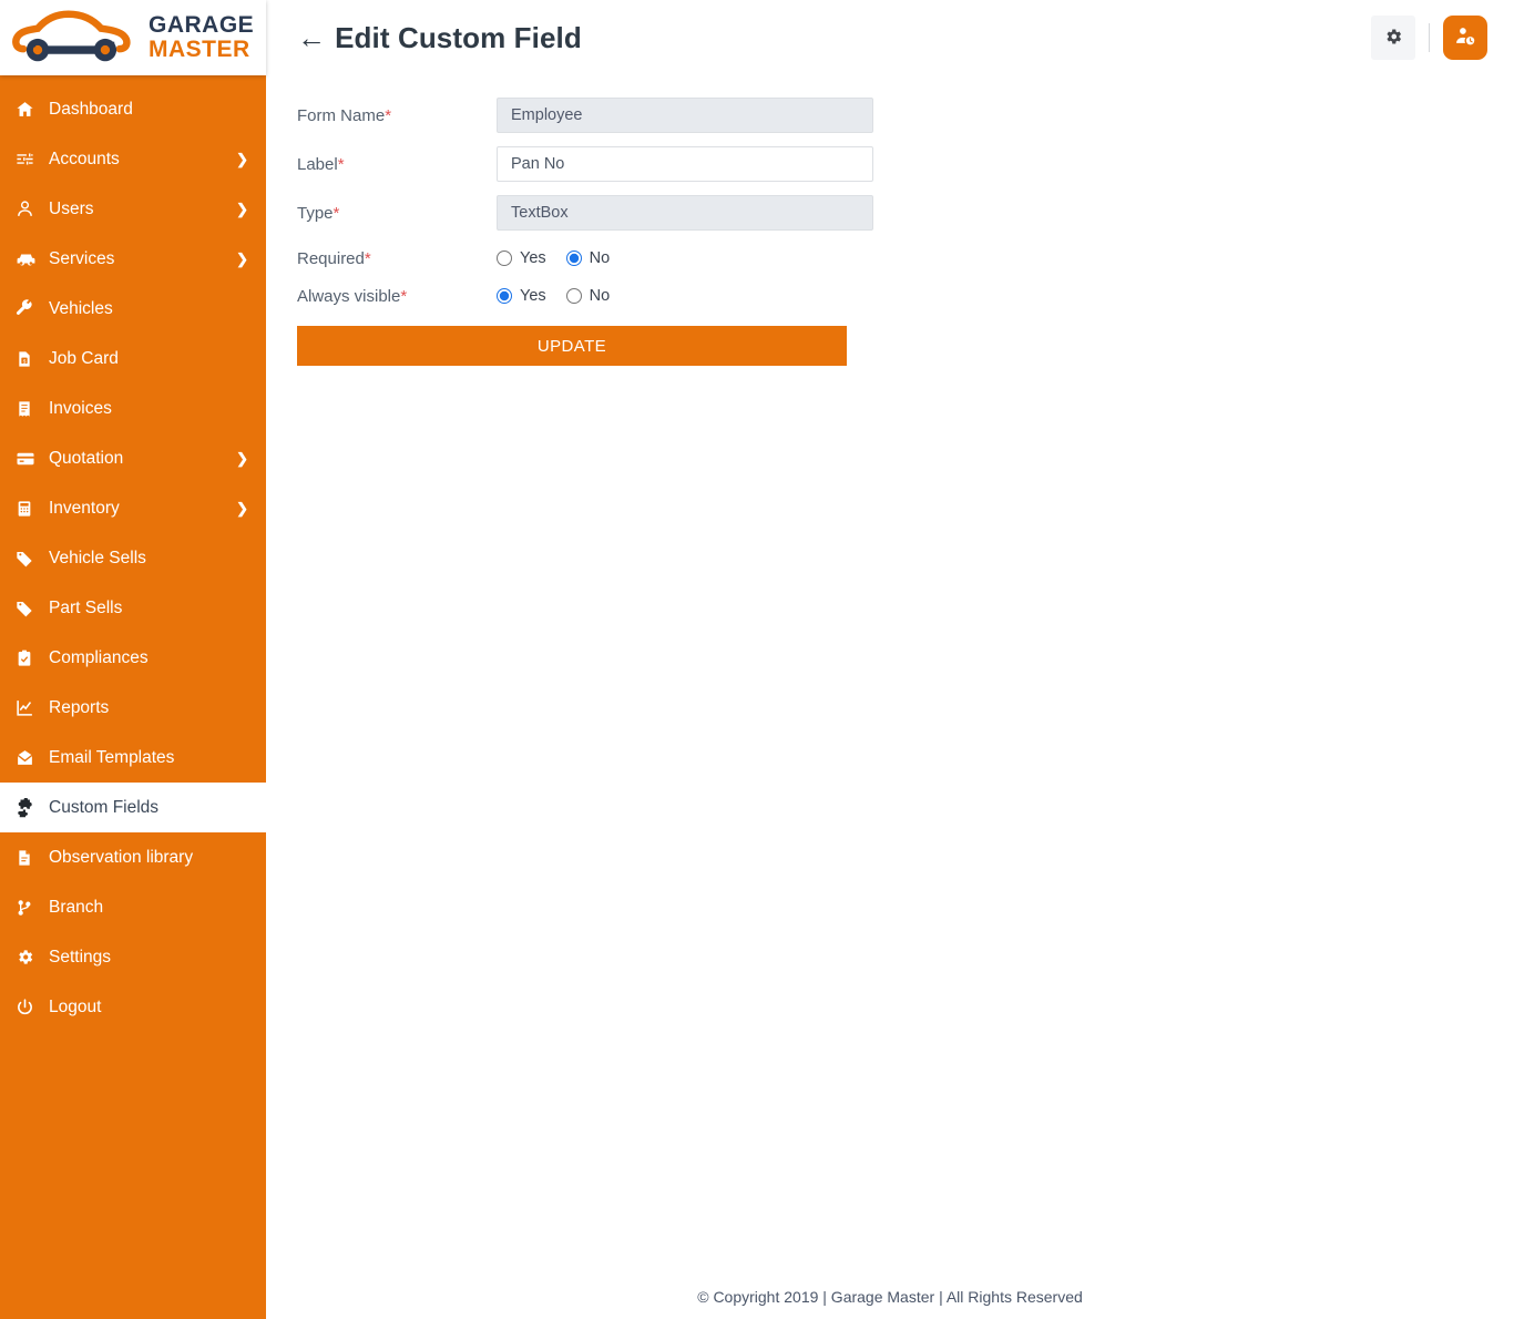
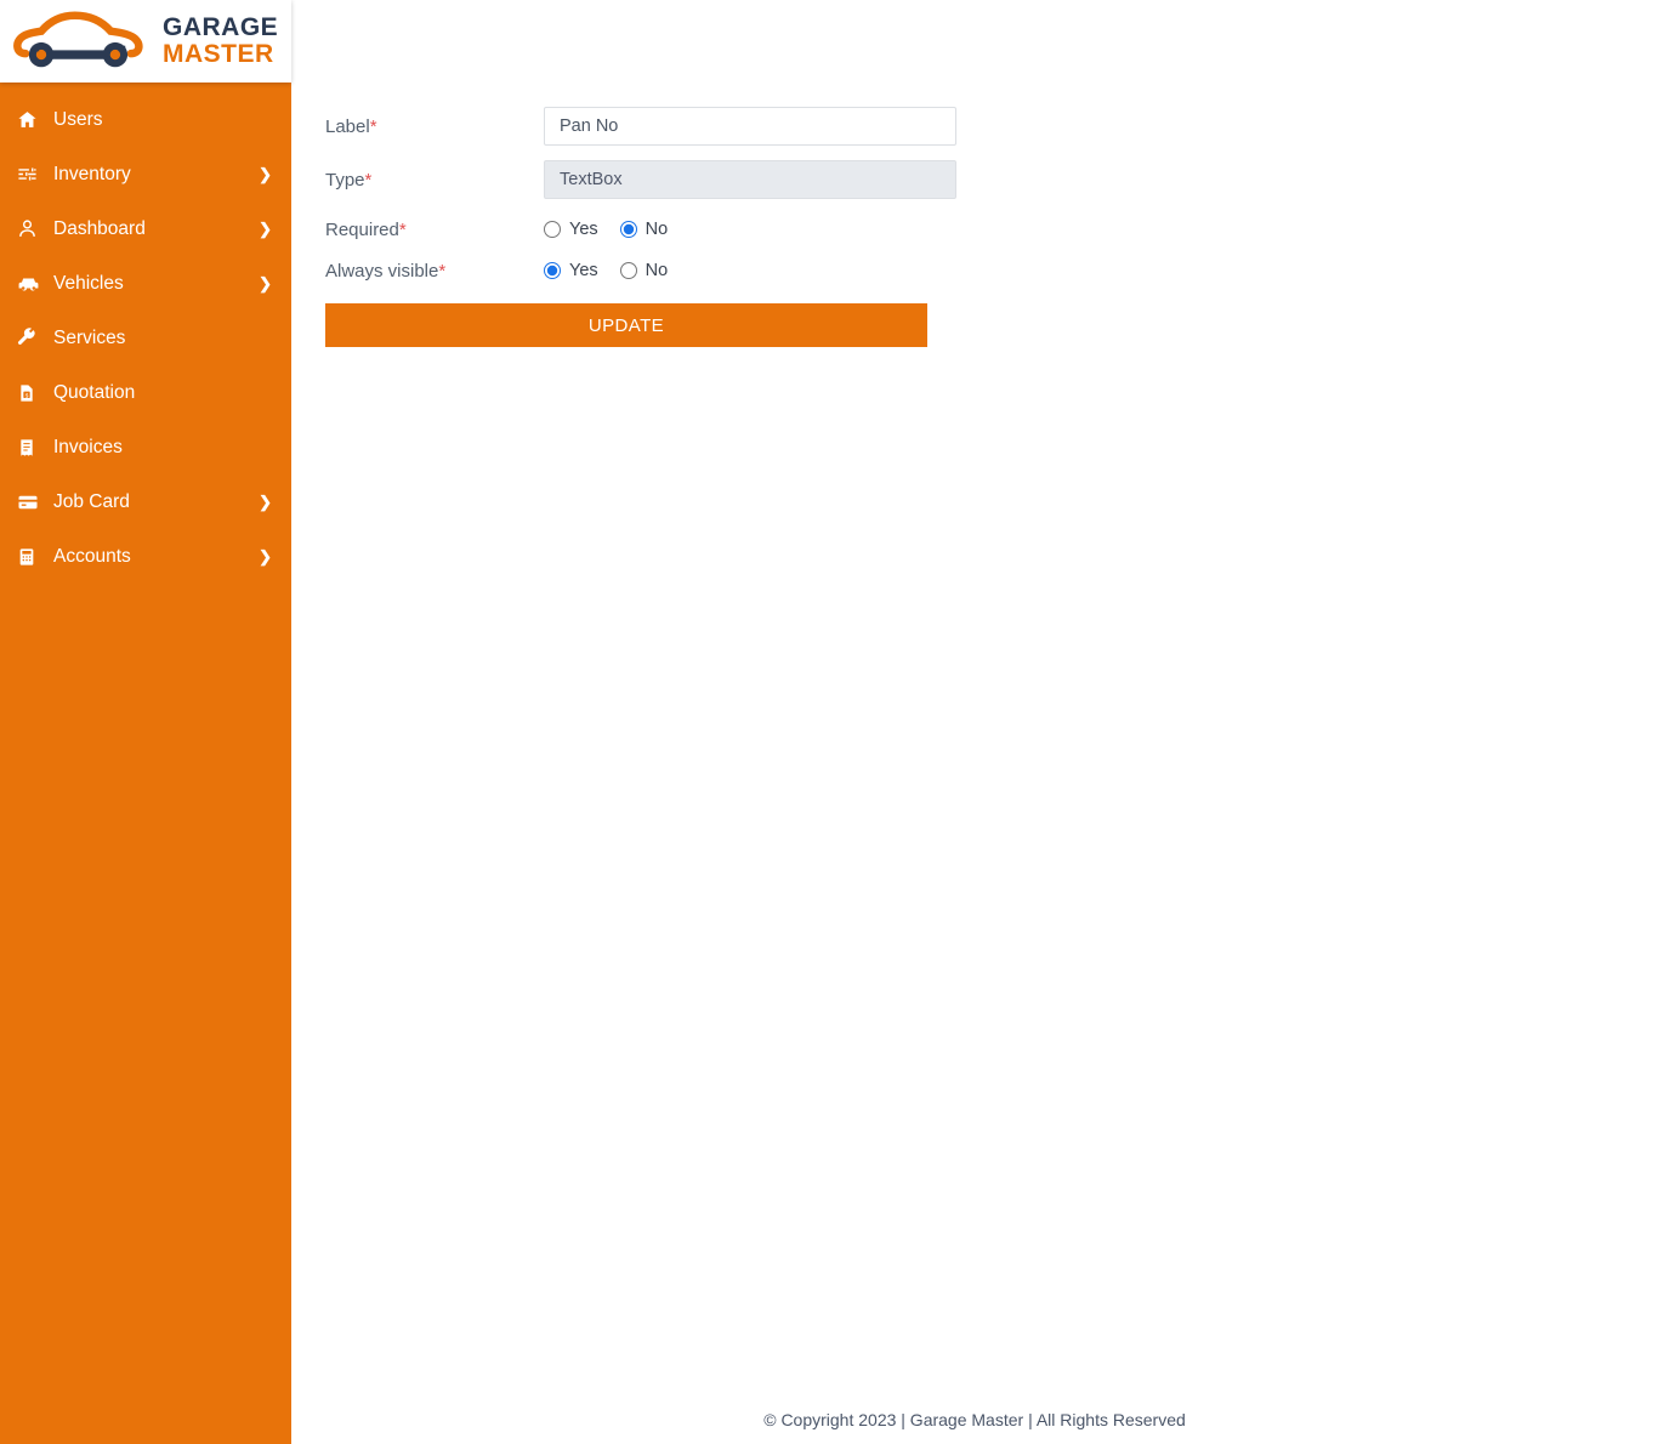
  GARAGE
  MASTER
- Dashboard
+ Users
- Accounts
+ Inventory
  ❯
- Users
+ Dashboard
  ❯
- Services
+ Vehicles
  ❯
- Vehicles
+ Services
- Job Card
+ Quotation
  Invoices
- Quotation
+ Job Card
  ❯
- Inventory
+ Accounts
  ❯
- Vehicle Sells
- Part Sells
- Compliances
- Reports
- Email Templates
- Custom Fields
- Observation library
- Branch
- Settings
- Logout
- ←
- Edit Custom Field
- Form Name*
- Employee
  Label*
  Pan No
  Type*
  TextBox
  Required*
  Yes
  No
  Always visible*
  Yes
  No
  UPDATE
- © Copyright 2019 | Garage Master | All Rights Reserved
+ © Copyright 2023 | Garage Master | All Rights Reserved
